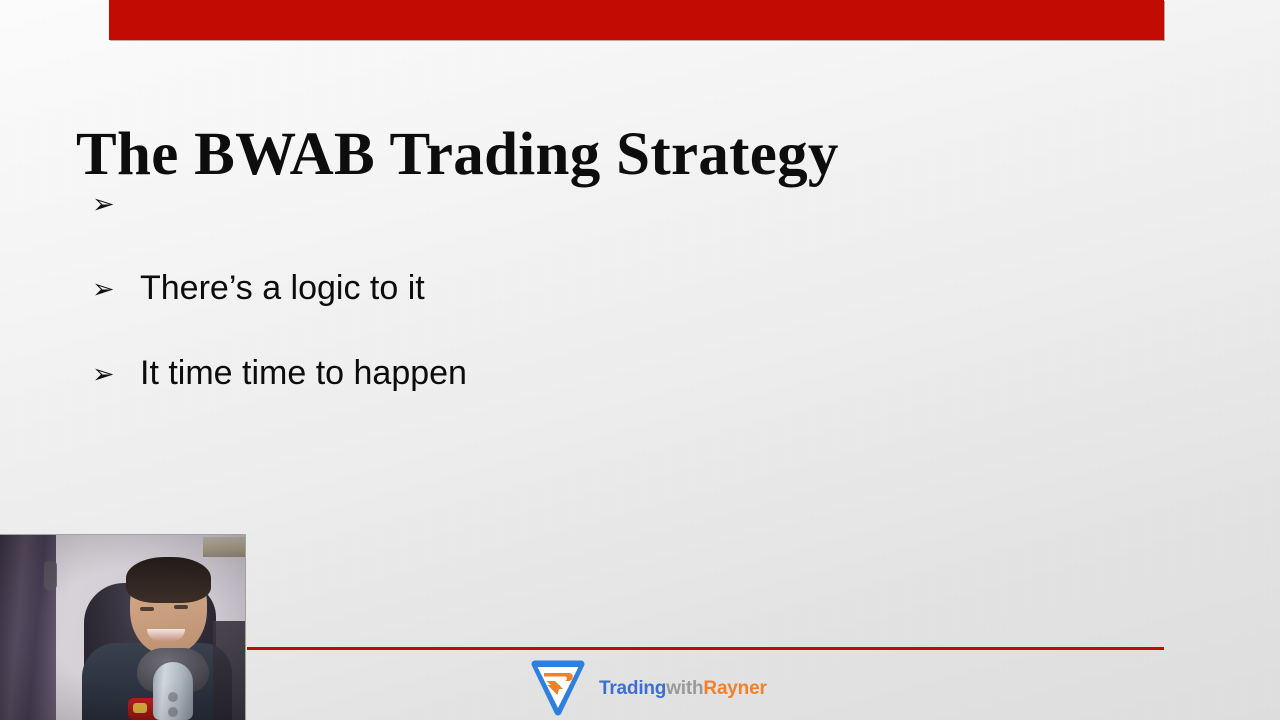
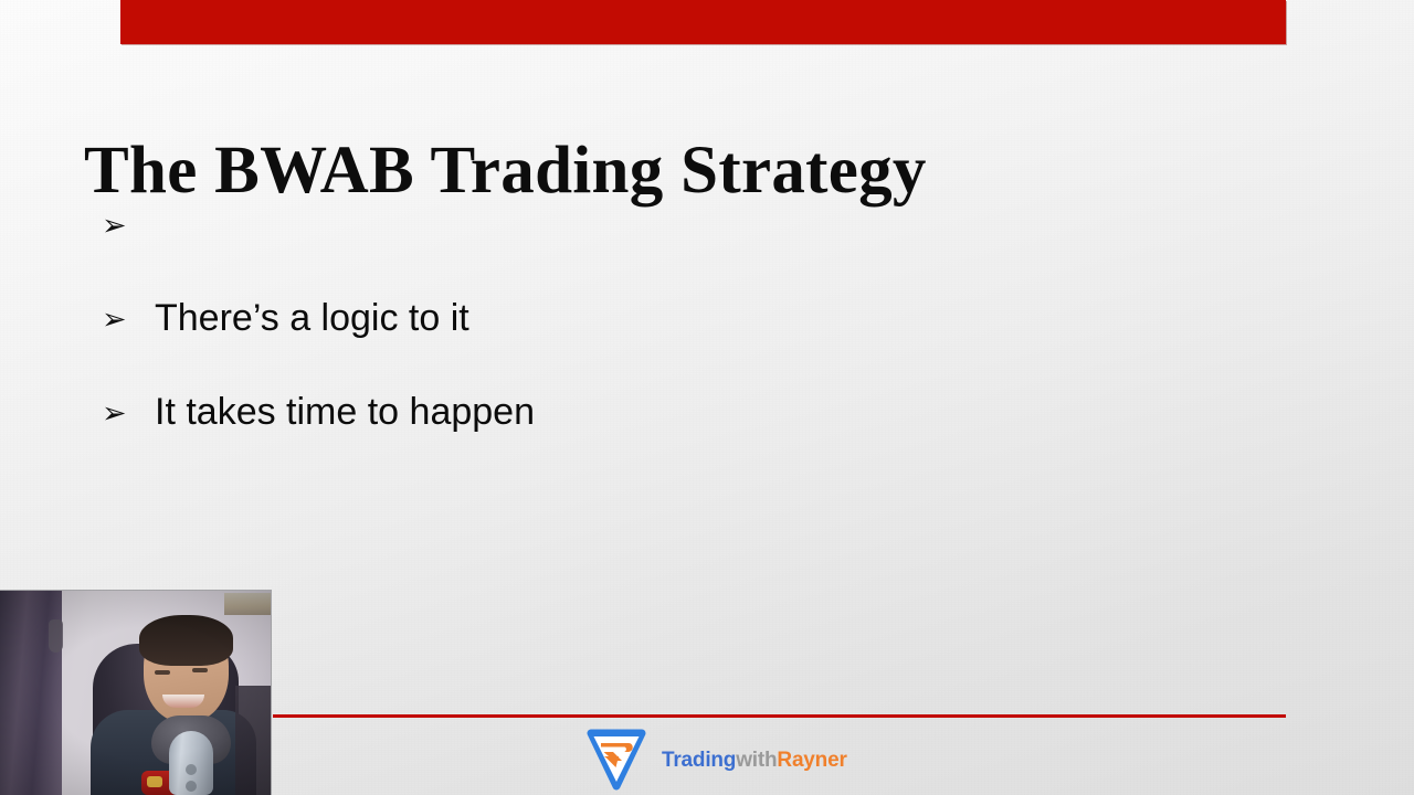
  The BWAB Trading Strategy
  ➢
  ➢
  There’s a logic to it
  ➢
- It time time to happen
+ It takes time to happen
  TradingwithRayner
